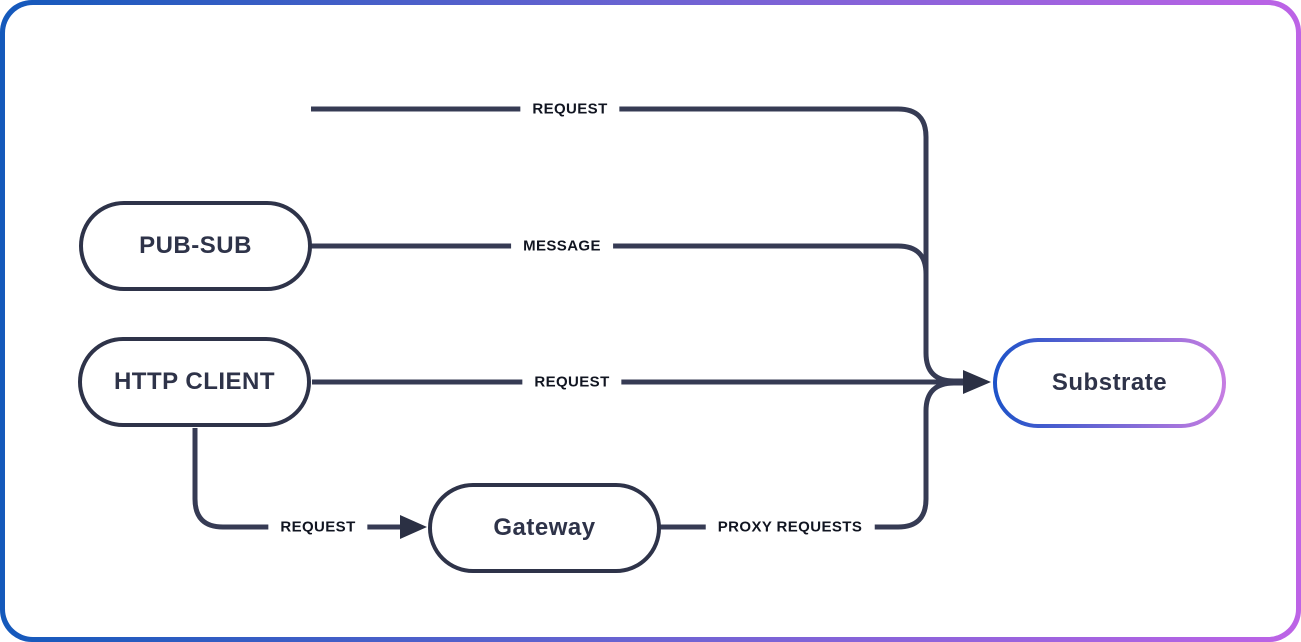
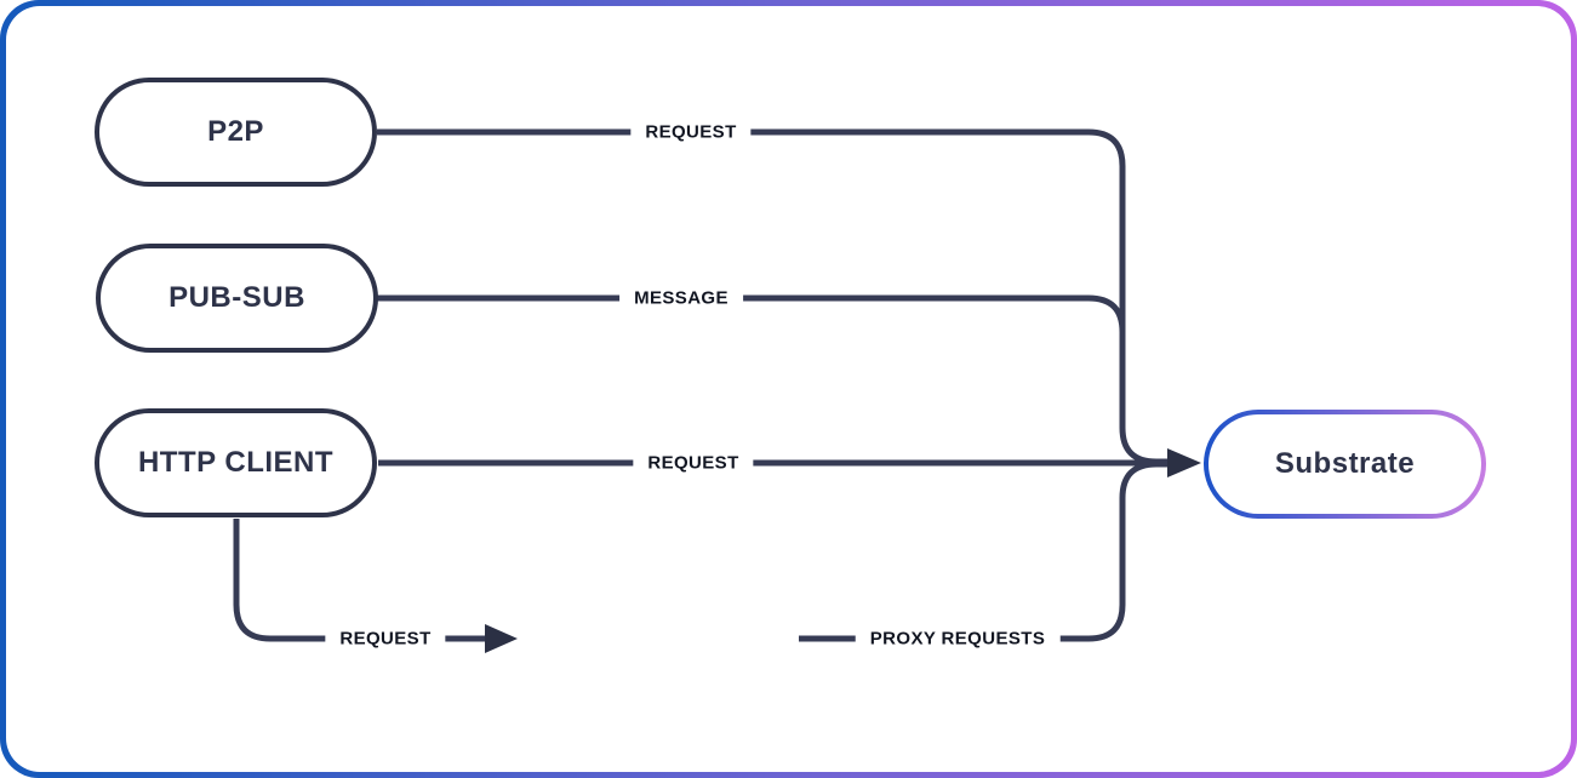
+ P2P
  PUB-SUB
  HTTP CLIENT
- Gateway
  Substrate
  REQUEST
  MESSAGE
  REQUEST
  REQUEST
  PROXY REQUESTS
